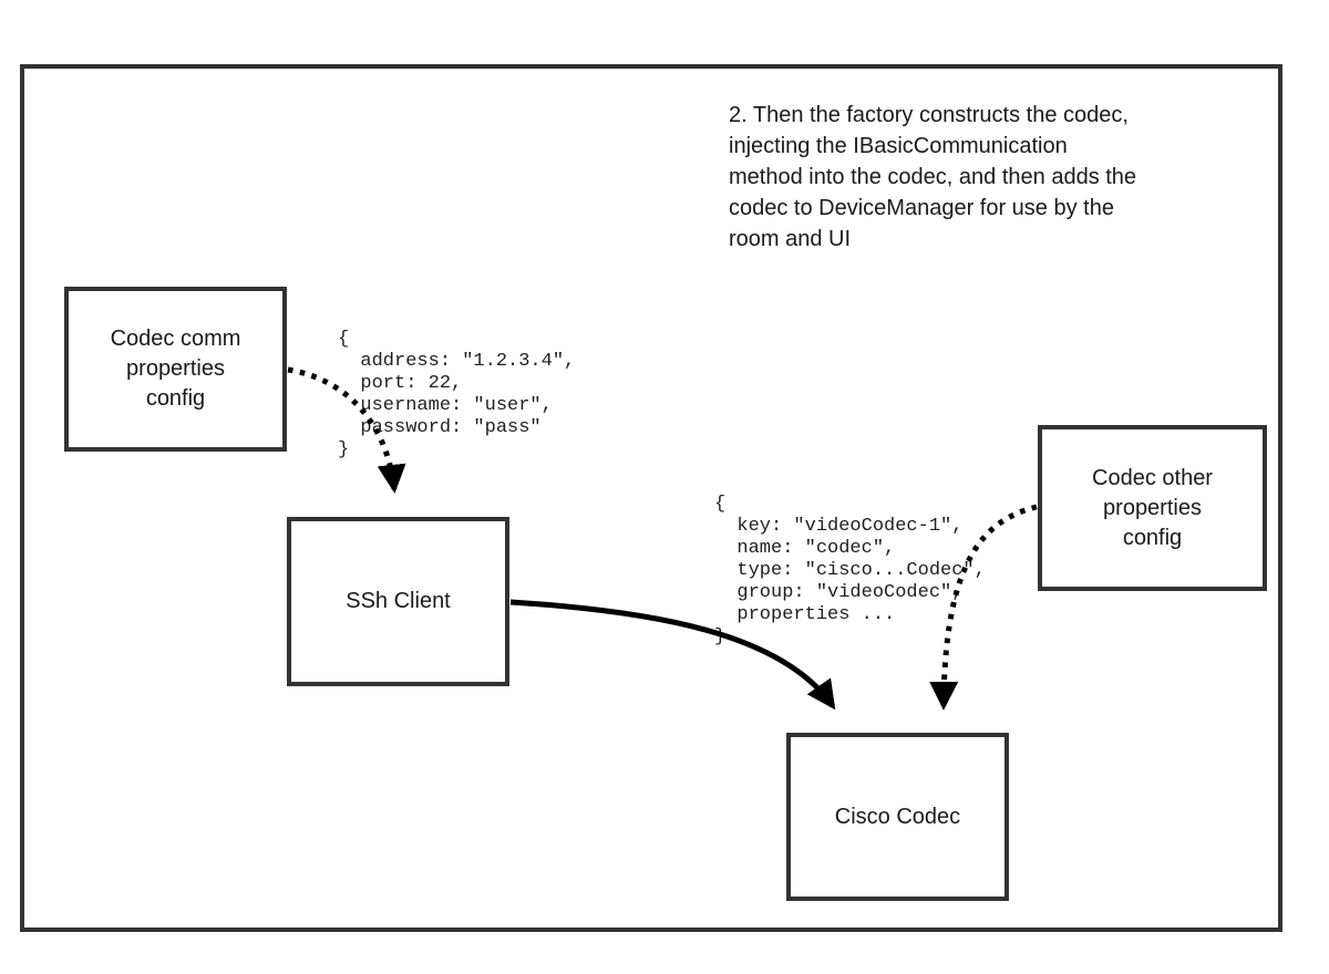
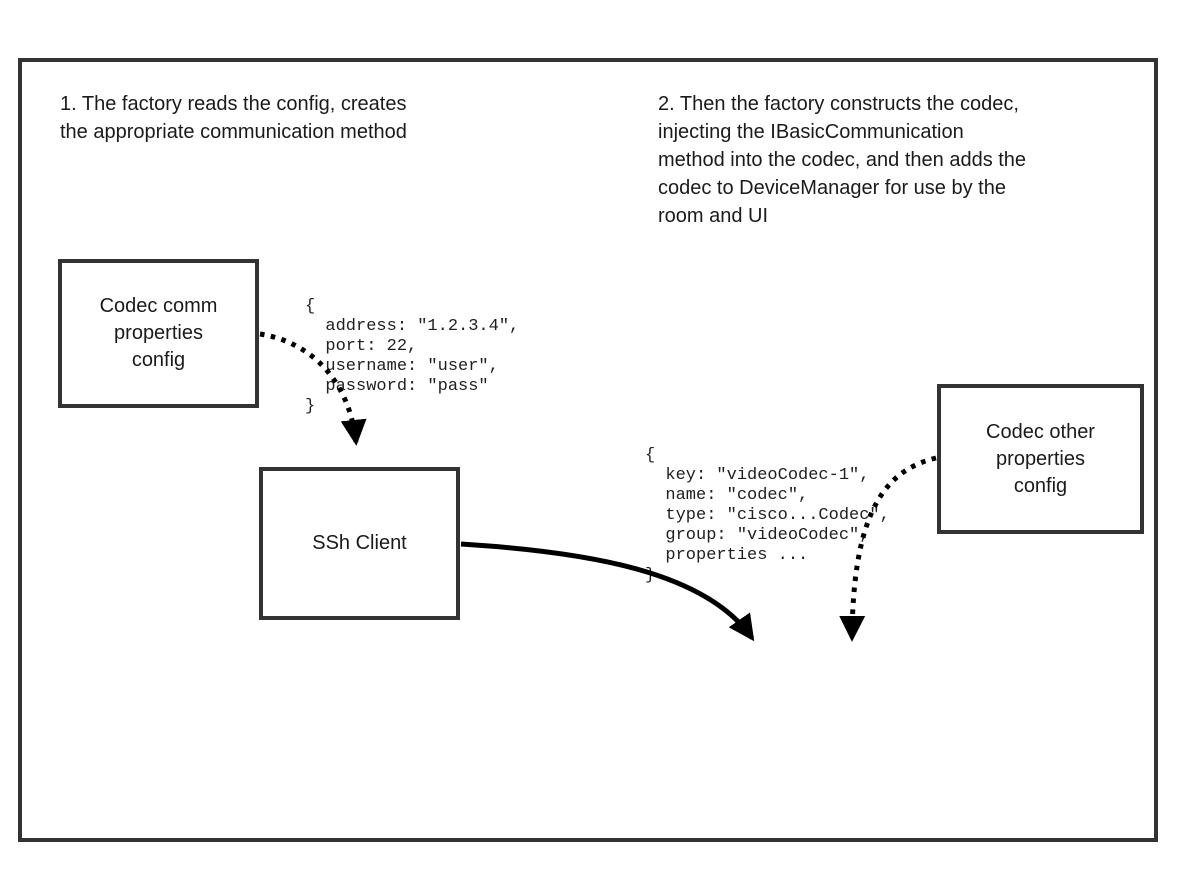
+ 1. The factory reads the config, creates
+ the appropriate communication method
  2. Then the factory constructs the codec,
  injecting the IBasicCommunication
  method into the codec, and then adds the
  codec to DeviceManager for use by the
  room and UI
  {
  address: "1.2.3.4",
  port: 22,
  username: "user",
  password: "pass"
  }
  {
  key: "videoCodec-1",
  name: "codec",
  type: "cisco...Codec",
  group: "videoCodec"
  properties ...
  Codec comm
  properties
  config
  SSh Client
  Codec other
  properties
  config
- Cisco Codec
